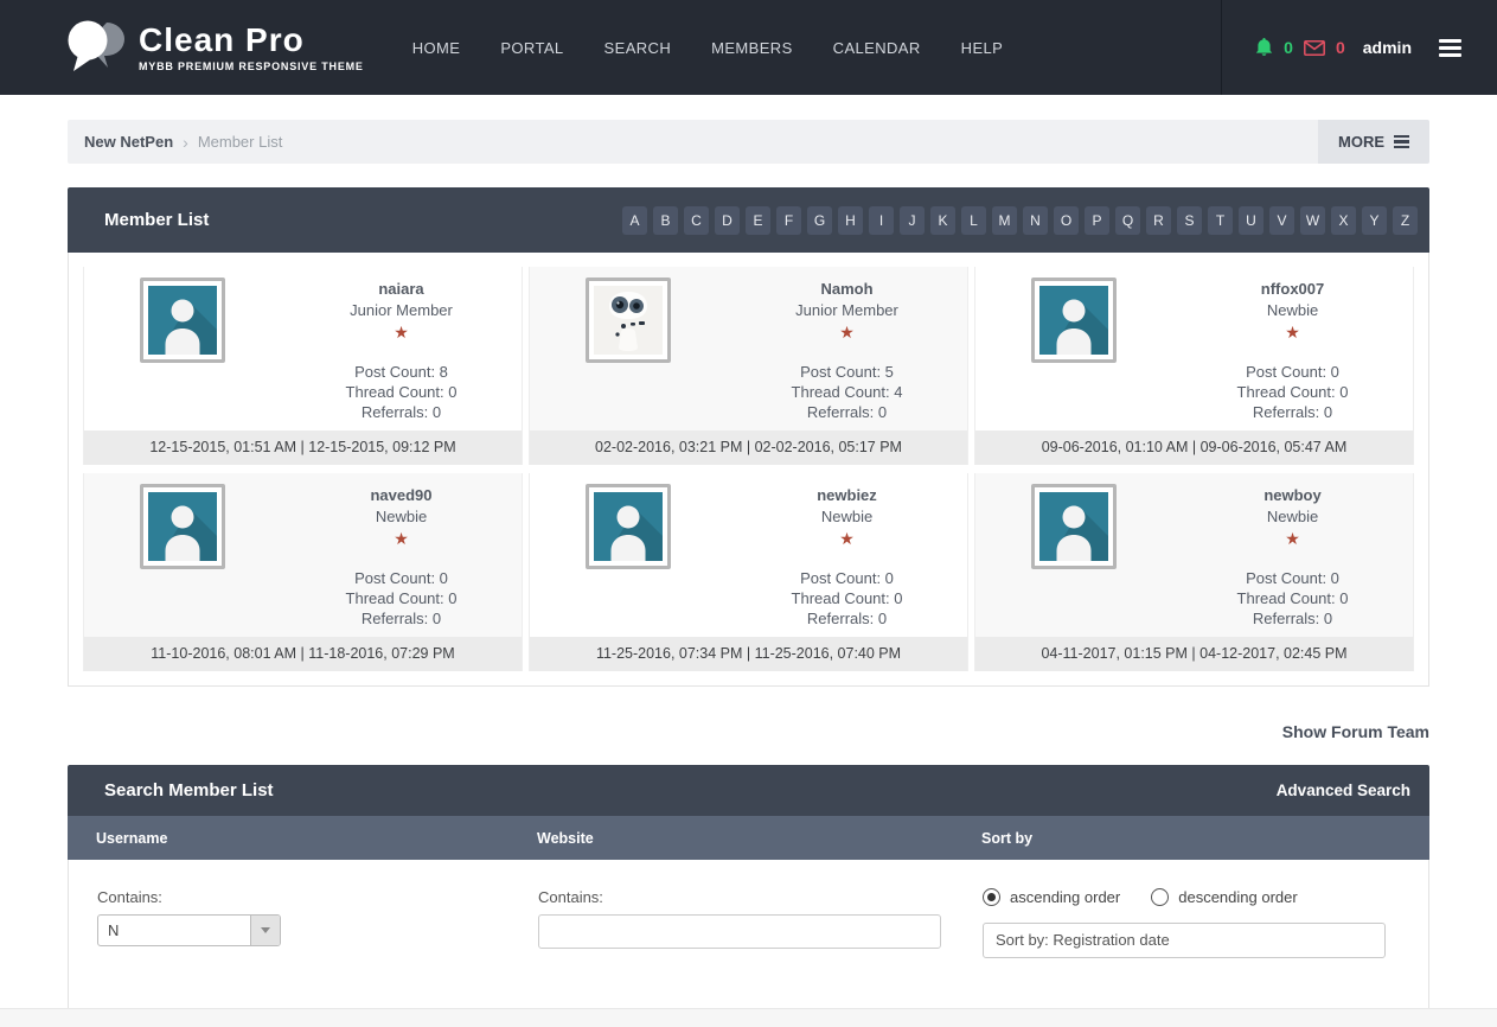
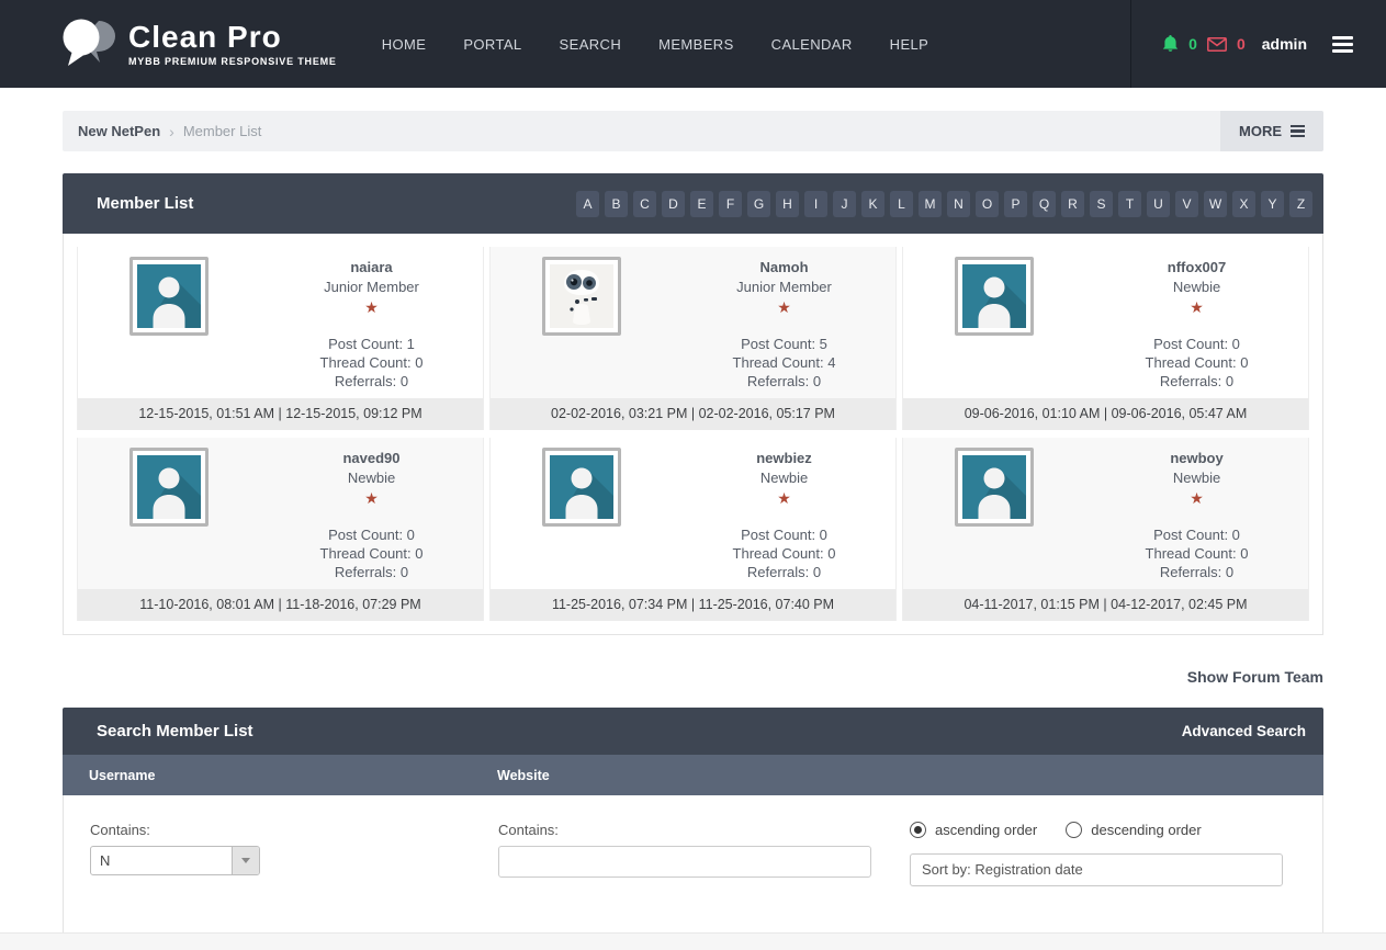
  Clean Pro
  MYBB PREMIUM RESPONSIVE THEME
  HOME
  PORTAL
  SEARCH
  MEMBERS
  CALENDAR
  HELP
  0
  0
  admin
  New NetPen
  ›
  Member List
  MORE
  Member List
  A
  B
  C
  D
  E
  F
  G
  H
  I
  J
  K
  L
  M
  N
  O
  P
  Q
  R
  S
  T
  U
  V
  W
  X
  Y
  Z
  naiara
  Junior Member
  ★
- Post Count: 8
+ Post Count: 1
  Thread Count: 0
  Referrals: 0
  12-15-2015, 01:51 AM | 12-15-2015, 09:12 PM
  Namoh
  Junior Member
  ★
  Post Count: 5
  Thread Count: 4
  Referrals: 0
  02-02-2016, 03:21 PM | 02-02-2016, 05:17 PM
  nffox007
  Newbie
  ★
  Post Count: 0
  Thread Count: 0
  Referrals: 0
  09-06-2016, 01:10 AM | 09-06-2016, 05:47 AM
  naved90
  Newbie
  ★
  Post Count: 0
  Thread Count: 0
  Referrals: 0
  11-10-2016, 08:01 AM | 11-18-2016, 07:29 PM
  newbiez
  Newbie
  ★
  Post Count: 0
  Thread Count: 0
  Referrals: 0
  11-25-2016, 07:34 PM | 11-25-2016, 07:40 PM
  newboy
  Newbie
  ★
  Post Count: 0
  Thread Count: 0
  Referrals: 0
  04-11-2017, 01:15 PM | 04-12-2017, 02:45 PM
  Show Forum Team
  Search Member List
  Advanced Search
  Username
  Website
- Sort by
  Contains:
  N
  Contains:
  ascending order
  descending order
  Sort by: Registration date
